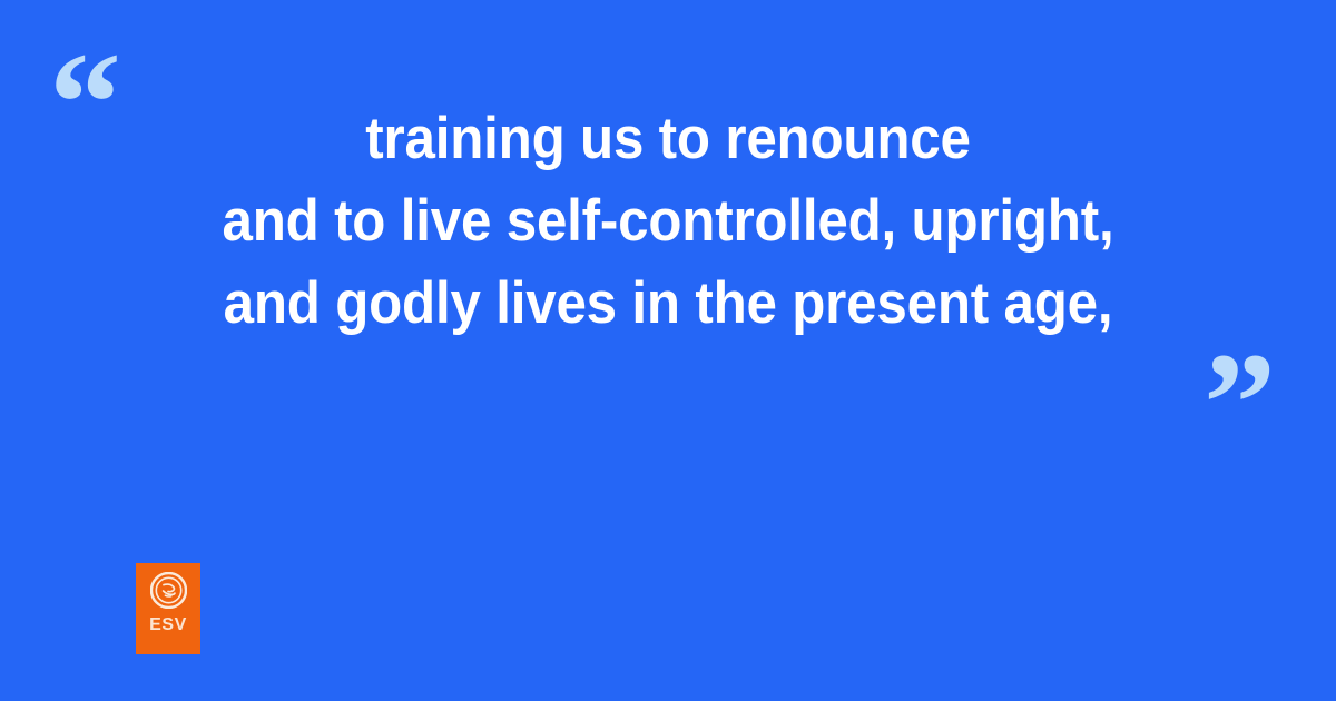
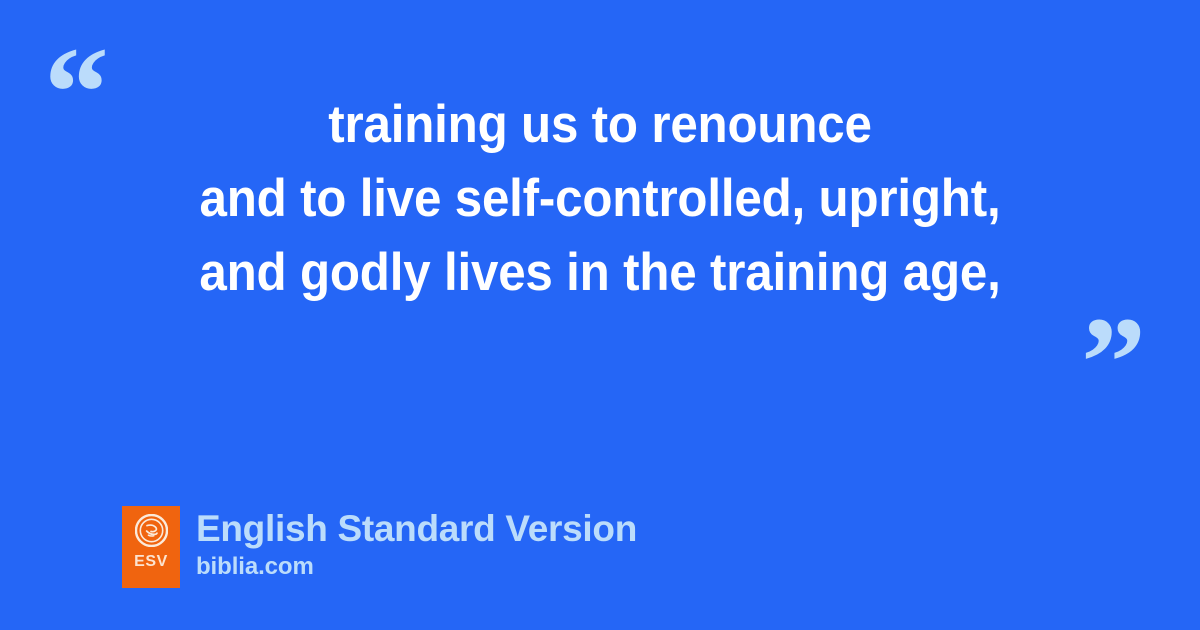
  “
  training us to renounce
  and to live self-controlled, upright,
- and godly lives in the present age,
+ and godly lives in the training age,
  ”
  ESV
+ English Standard Version
+ biblia.com
